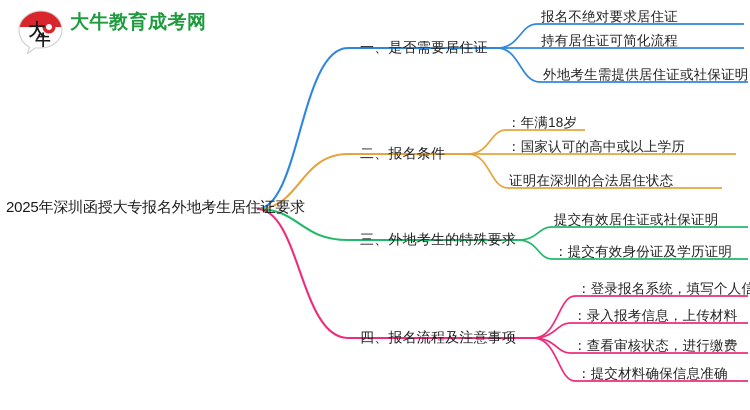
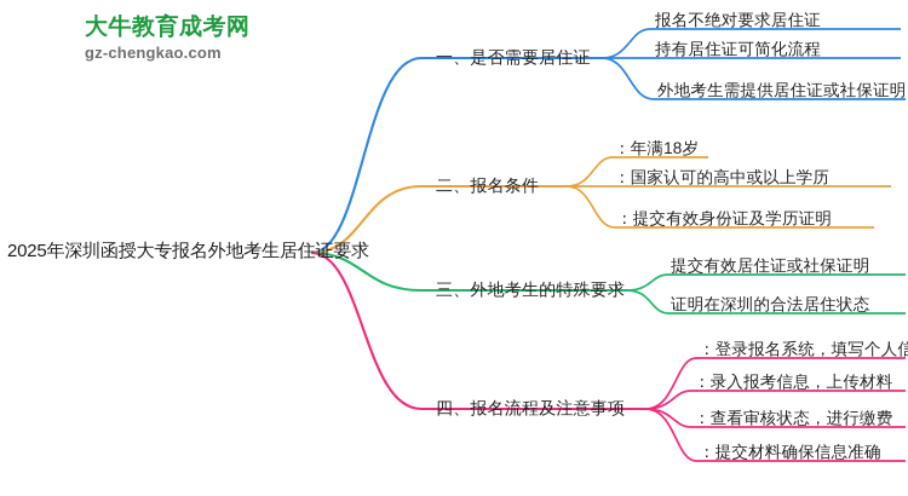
- 大
- 牛
  大牛教育成考网
+ gz-chengkao.com
  2025年深圳函授大专报名外地考生居住证要求
  一、是否需要居住证
  报名不绝对要求居住证
  持有居住证可简化流程
  外地考生需提供居住证或社保证明
  二、报名条件
  ：年满18岁
  ：国家认可的高中或以上学历
- 证明在深圳的合法居住状态
+ ：提交有效身份证及学历证明
  三、外地考生的特殊要求
  提交有效居住证或社保证明
- ：提交有效身份证及学历证明
+ 证明在深圳的合法居住状态
  四、报名流程及注意事项
  ：登录报名系统，填写个人信
  ：录入报考信息，上传材料
  ：查看审核状态，进行缴费
  ：提交材料确保信息准确
